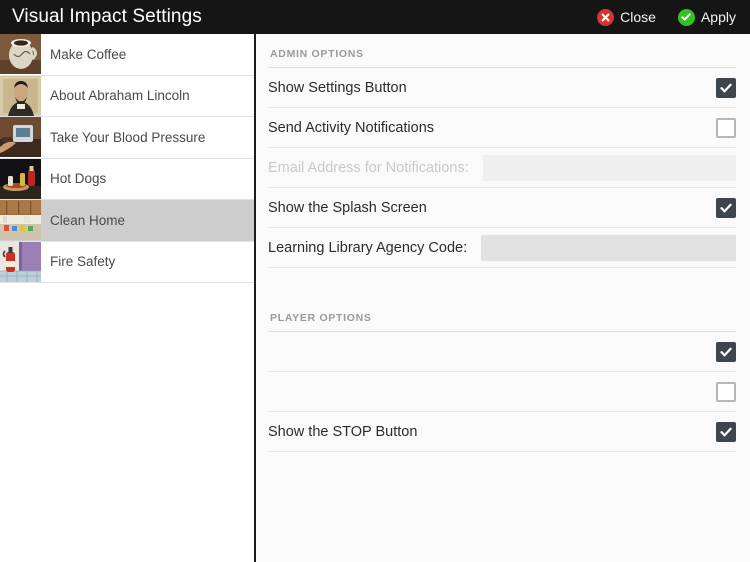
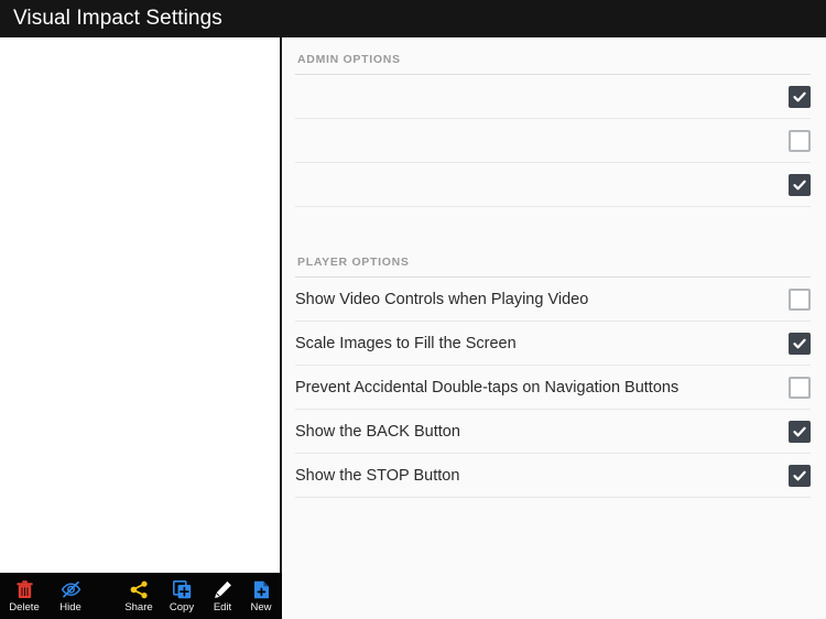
  Visual Impact Settings
- Close
- Apply
- Make Coffee
- About Abraham Lincoln
- Take Your Blood Pressure
- Hot Dogs
- Clean Home
- Fire Safety
  ADMIN OPTIONS
- Show Settings Button
- Send Activity Notifications
- Email Address for Notifications:
- Show the Splash Screen
- Learning Library Agency Code:
  PLAYER OPTIONS
+ Show Video Controls when Playing Video
+ Scale Images to Fill the Screen
+ Prevent Accidental Double-taps on Navigation Buttons
+ Show the BACK Button
  Show the STOP Button
+ Delete
+ Hide
+ Share
+ Copy
+ Edit
+ New
